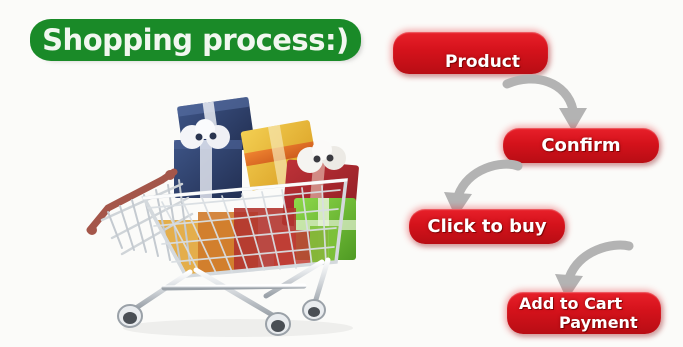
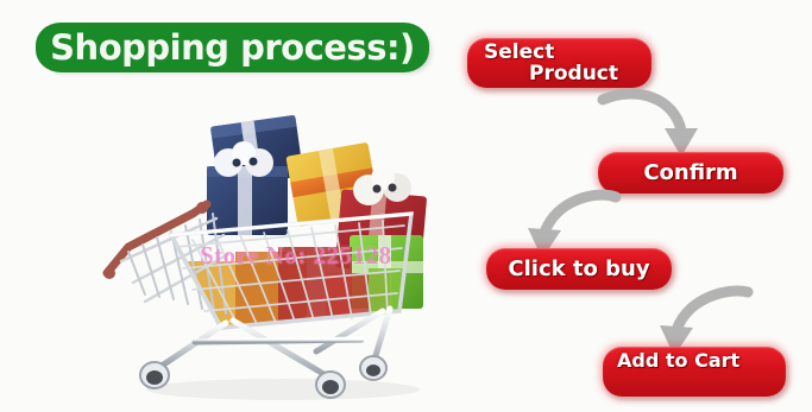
  Shopping process:)
+ Store No: 225128
+ Select
  Product
  Confirm
  Click to buy
  Add to Cart
- Payment
